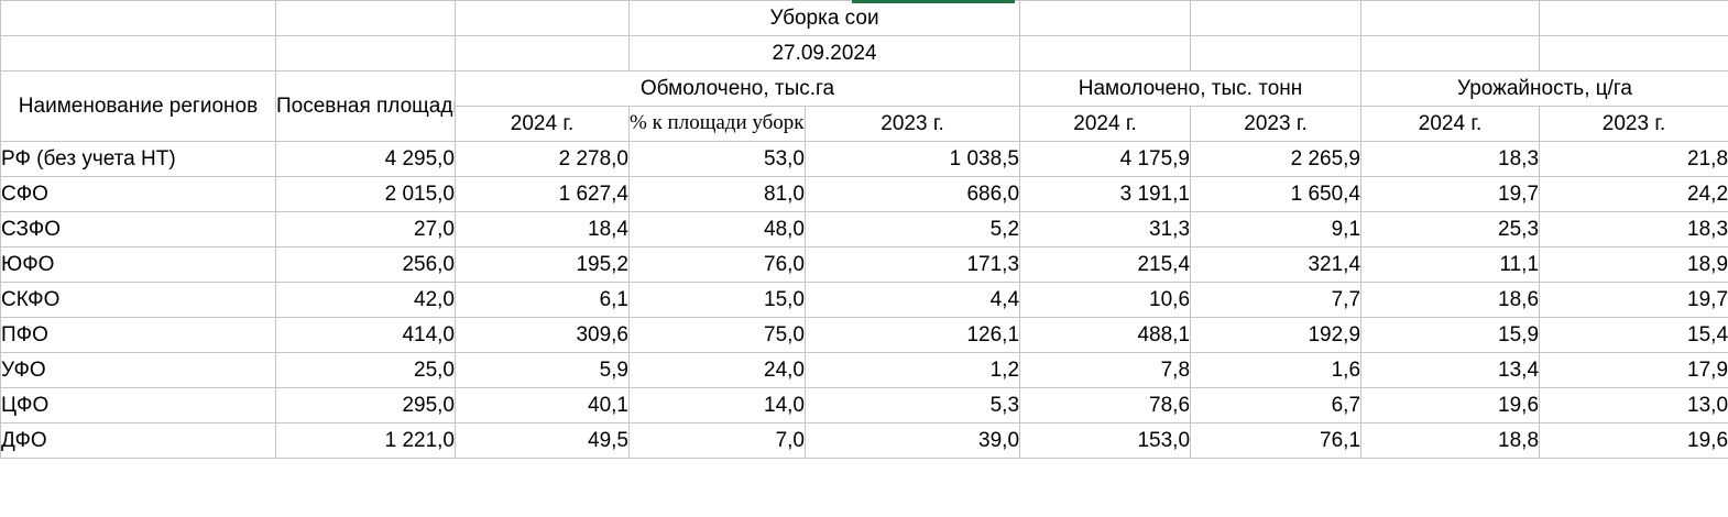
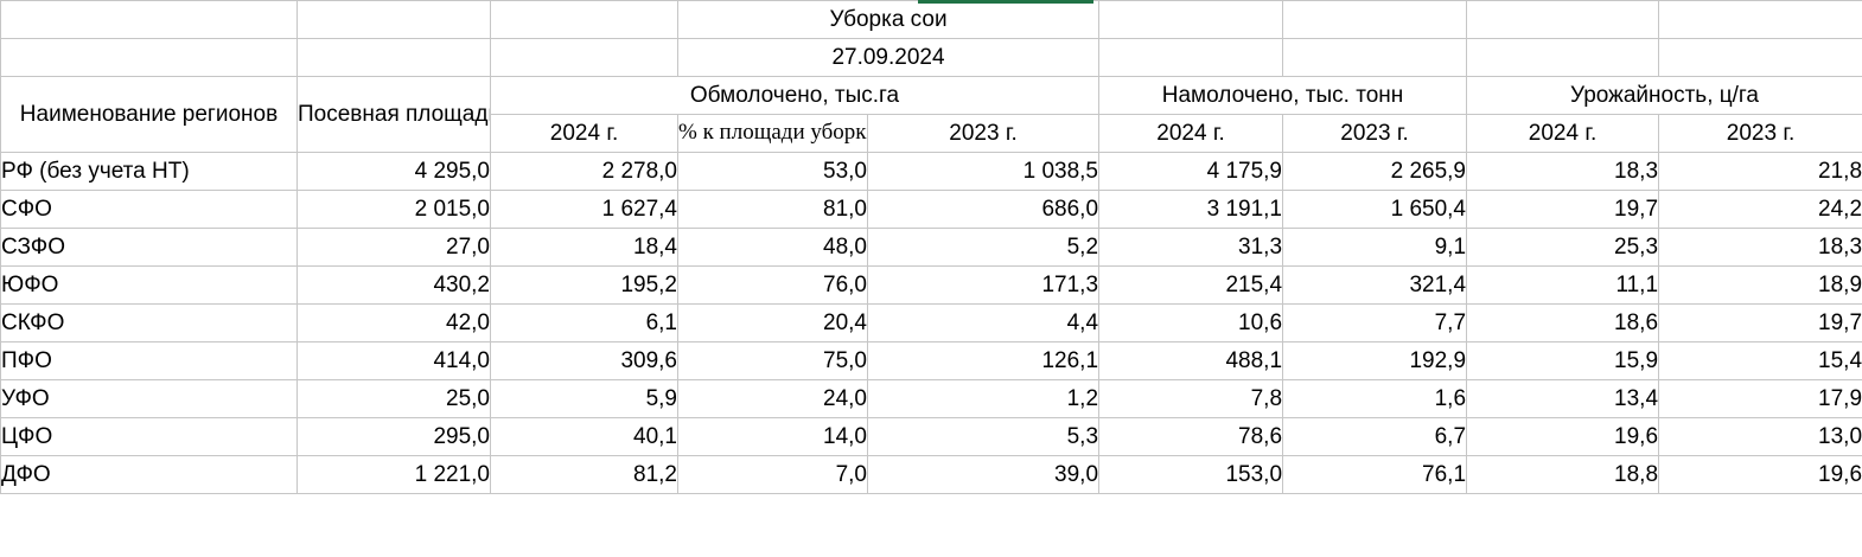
  			Уборка сои
  			27.09.2024
  Наименование регионов	Посевная площад	Обмолочено, тыс.га	Намолочено, тыс. тонн	Урожайность, ц/га
  2024 г.	% к площади уборк	2023 г.	2024 г.	2023 г.	2024 г.	2023 г.
  РФ (без учета НТ)	4 295,0	2 278,0	53,0	1 038,5	4 175,9	2 265,9	18,3	21,8
  СФО	2 015,0	1 627,4	81,0	686,0	3 191,1	1 650,4	19,7	24,2
  СЗФО	27,0	18,4	48,0	5,2	31,3	9,1	25,3	18,3
- ЮФО	256,0	195,2	76,0	171,3	215,4	321,4	11,1	18,9
+ ЮФО	430,2	195,2	76,0	171,3	215,4	321,4	11,1	18,9
- СКФО	42,0	6,1	15,0	4,4	10,6	7,7	18,6	19,7
+ СКФО	42,0	6,1	20,4	4,4	10,6	7,7	18,6	19,7
  ПФО	414,0	309,6	75,0	126,1	488,1	192,9	15,9	15,4
  УФО	25,0	5,9	24,0	1,2	7,8	1,6	13,4	17,9
  ЦФО	295,0	40,1	14,0	5,3	78,6	6,7	19,6	13,0
- ДФО	1 221,0	49,5	7,0	39,0	153,0	76,1	18,8	19,6
+ ДФО	1 221,0	81,2	7,0	39,0	153,0	76,1	18,8	19,6
